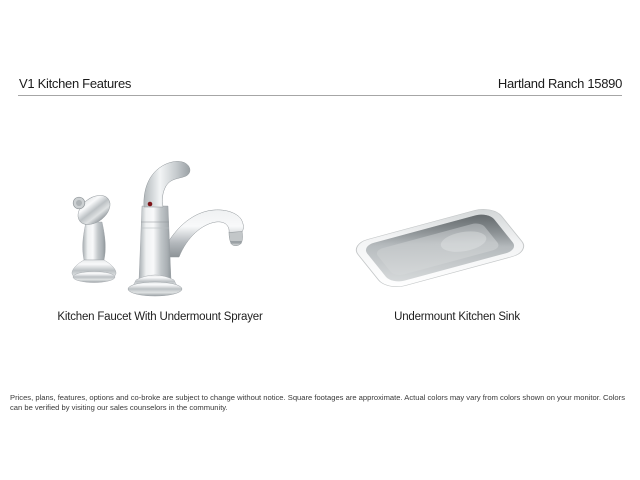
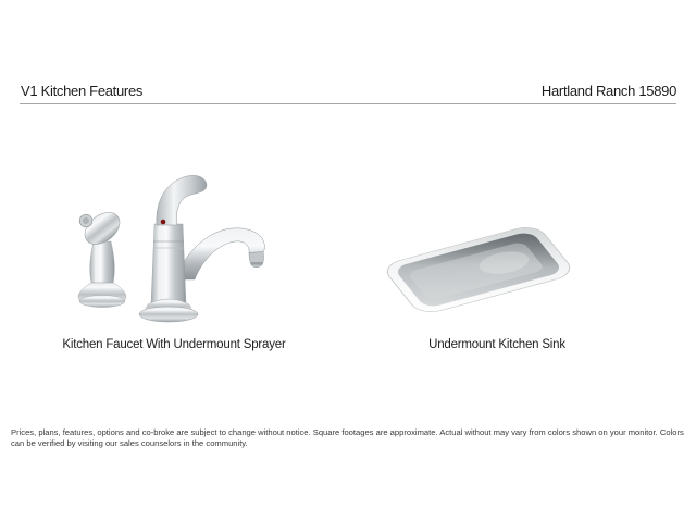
  V1 Kitchen Features
  Hartland Ranch 15890
  Kitchen Faucet With Undermount Sprayer
  Undermount Kitchen Sink
- Prices, plans, features, options and co-broke are subject to change without notice. Square footages are approximate. Actual colors may vary from colors shown on your monitor. Colors can be verified by visiting our sales counselors in the community.
+ Prices, plans, features, options and co-broke are subject to change without notice. Square footages are approximate. Actual without may vary from colors shown on your monitor. Colors can be verified by visiting our sales counselors in the community.
